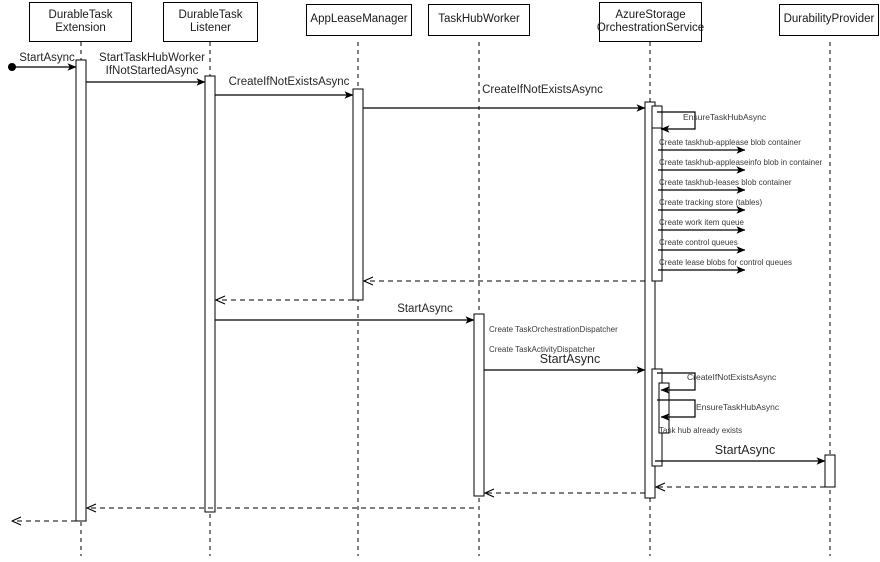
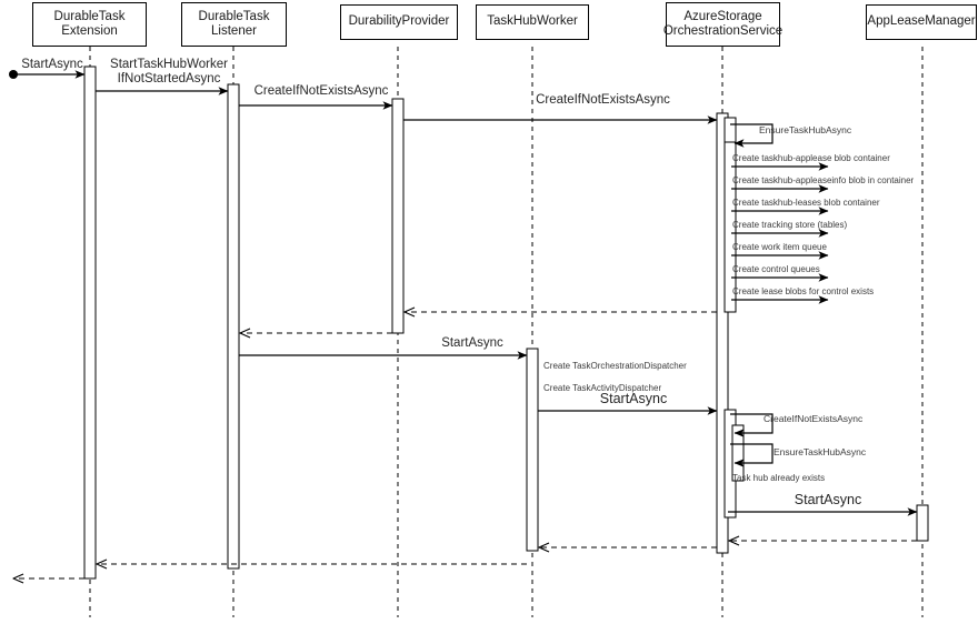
  DurableTask
  Extension
  DurableTask
  Listener
- AppLeaseManager
+ DurabilityProvider
  TaskHubWorker
  AzureStorage
  OrchestrationService
- DurabilityProvider
+ AppLeaseManager
  StartAsync
  StartTaskHubWorker
  IfNotStartedAsync
  CreateIfNotExistsAsync
  CreateIfNotExistsAsync
  EnsureTaskHubAsync
  Create taskhub-applease blob container
  Create taskhub-appleaseinfo blob in container
  Create taskhub-leases blob container
  Create tracking store (tables)
  Create work item queue
  Create control queues
- Create lease blobs for control queues
+ Create lease blobs for control exists
  StartAsync
  Create TaskOrchestrationDispatcher
  Create TaskActivityDispatcher
  StartAsync
  CreateIfNotExistsAsync
  EnsureTaskHubAsync
  Task hub already exists
  StartAsync
